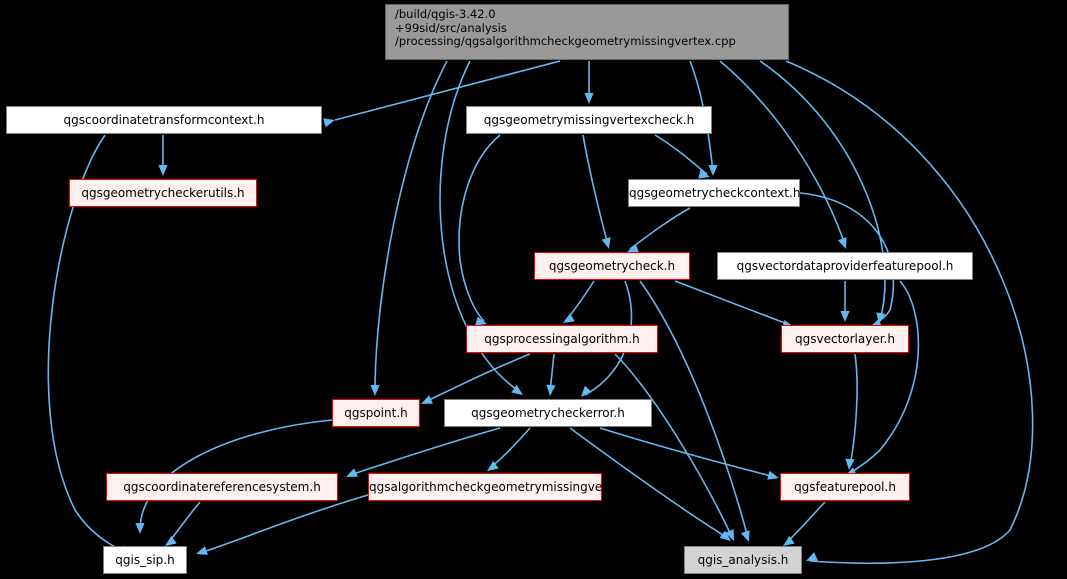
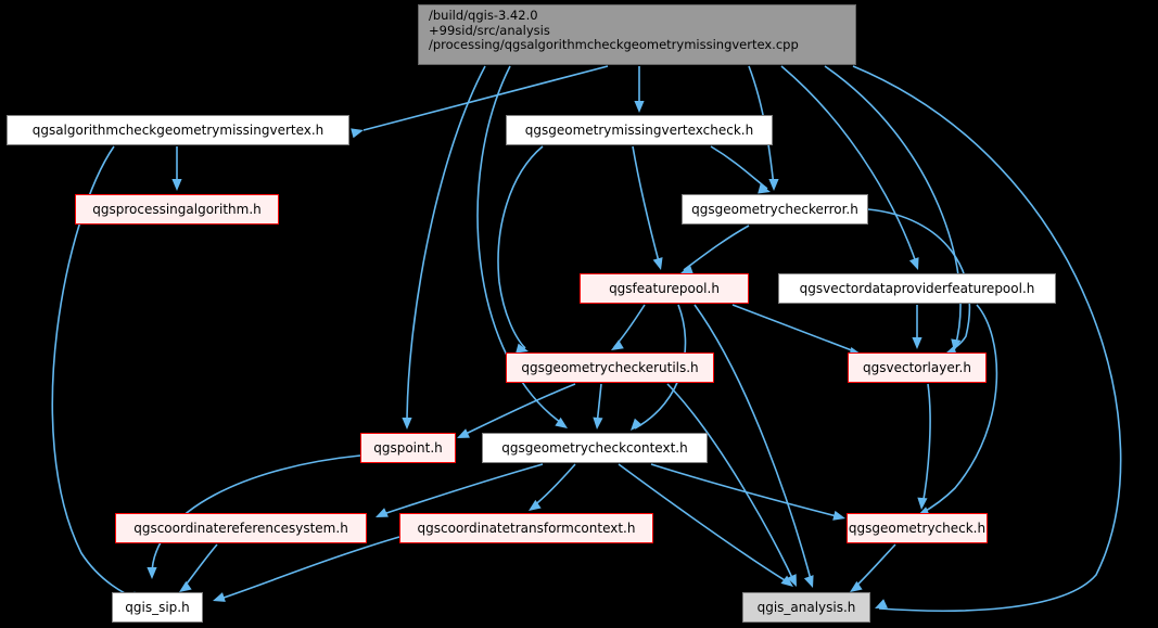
  /build/qgis-3.42.0
  +99sid/src/analysis
  /processing/qgsalgorithmcheckgeometrymissingvertex.cpp
- qgscoordinatetransformcontext.h
+ qgsalgorithmcheckgeometrymissingvertex.h
  qgsgeometrymissingvertexcheck.h
- qgsgeometrycheckerutils.h
+ qgsprocessingalgorithm.h
- qgsgeometrycheckcontext.h
+ qgsgeometrycheckerror.h
- qgsgeometrycheck.h
+ qgsfeaturepool.h
  qgsvectordataproviderfeaturepool.h
- qgsprocessingalgorithm.h
+ qgsgeometrycheckerutils.h
  qgsvectorlayer.h
  qgspoint.h
- qgsgeometrycheckerror.h
+ qgsgeometrycheckcontext.h
  qgscoordinatereferencesystem.h
- qgsalgorithmcheckgeometrymissingvertex.h
+ qgscoordinatetransformcontext.h
- qgsfeaturepool.h
+ qgsgeometrycheck.h
  qgis_sip.h
  qgis_analysis.h
